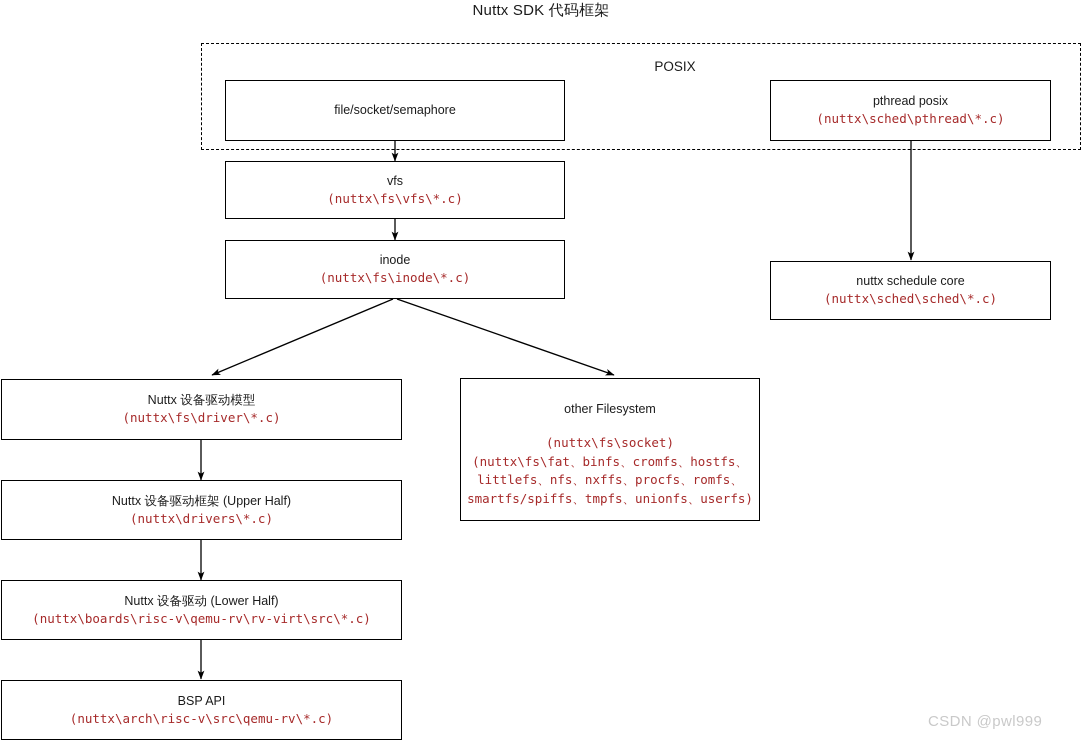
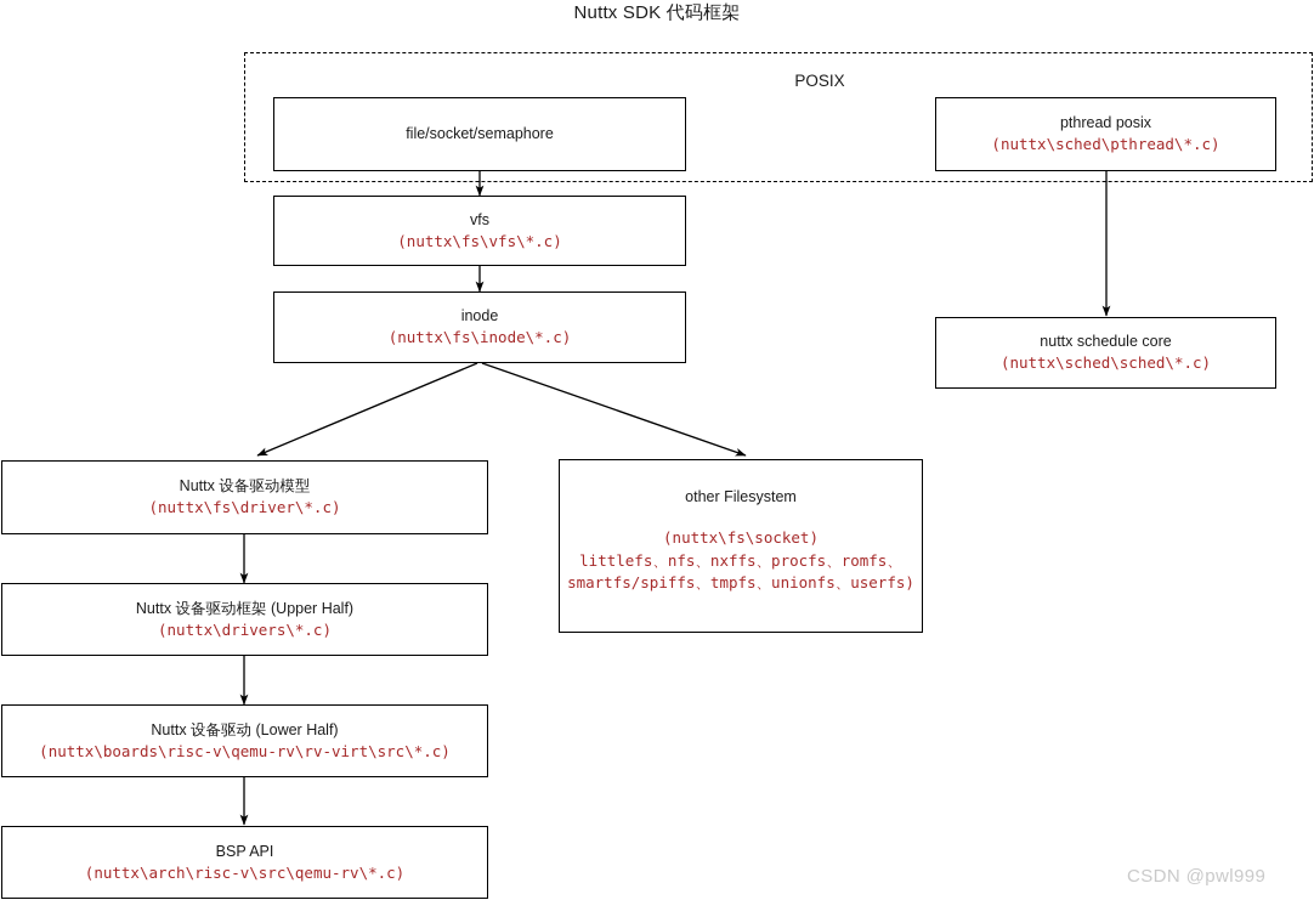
  Nuttx SDK 代码框架
  POSIX
  file/socket/semaphore
  pthread posix
  (nuttx\sched\pthread\*.c)
  vfs
  (nuttx\fs\vfs\*.c)
  inode
  (nuttx\fs\inode\*.c)
  nuttx schedule core
  (nuttx\sched\sched\*.c)
  Nuttx 设备驱动模型
  (nuttx\fs\driver\*.c)
  Nuttx 设备驱动框架 (Upper Half)
  (nuttx\drivers\*.c)
  Nuttx 设备驱动 (Lower Half)
  (nuttx\boards\risc-v\qemu-rv\rv-virt\src\*.c)
  BSP API
  (nuttx\arch\risc-v\src\qemu-rv\*.c)
  other Filesystem
  (nuttx\fs\socket)
- (nuttx\fs\fat、binfs、cromfs、hostfs、
  littlefs、nfs、nxffs、procfs、romfs、
  smartfs/spiffs、tmpfs、unionfs、userfs)
  CSDN @pwl999
